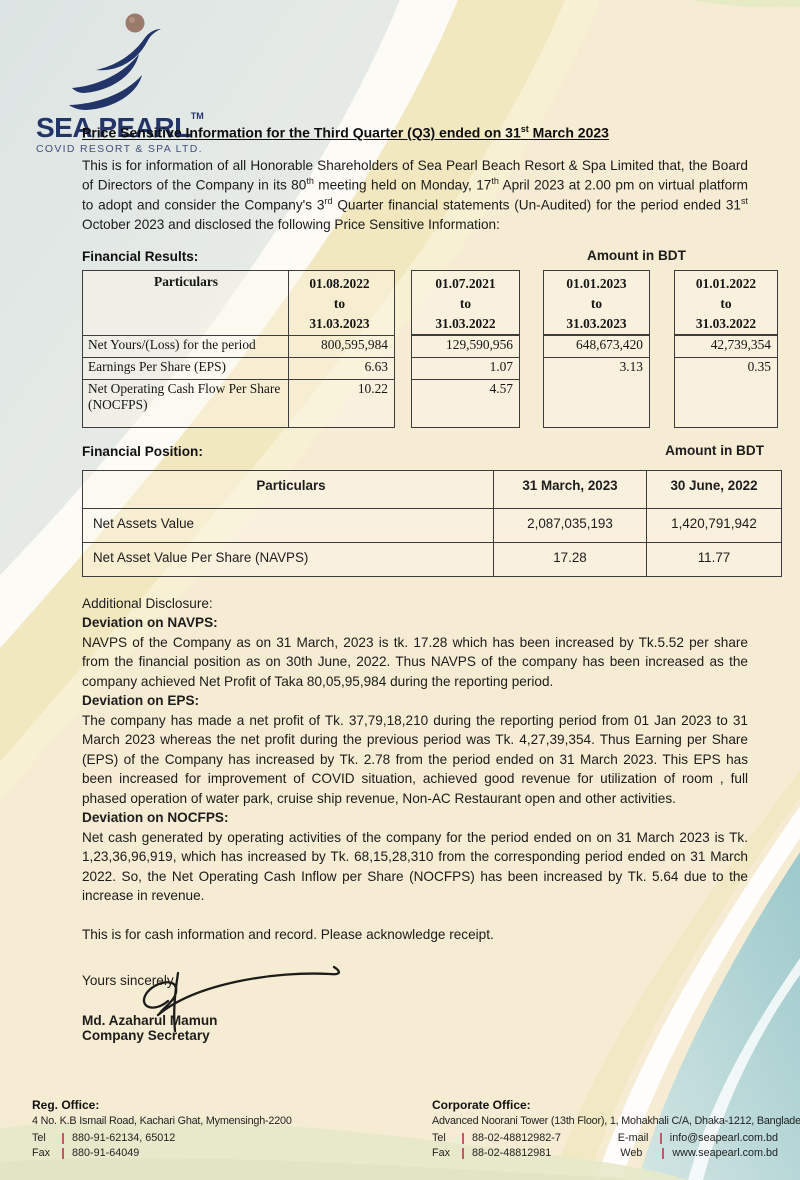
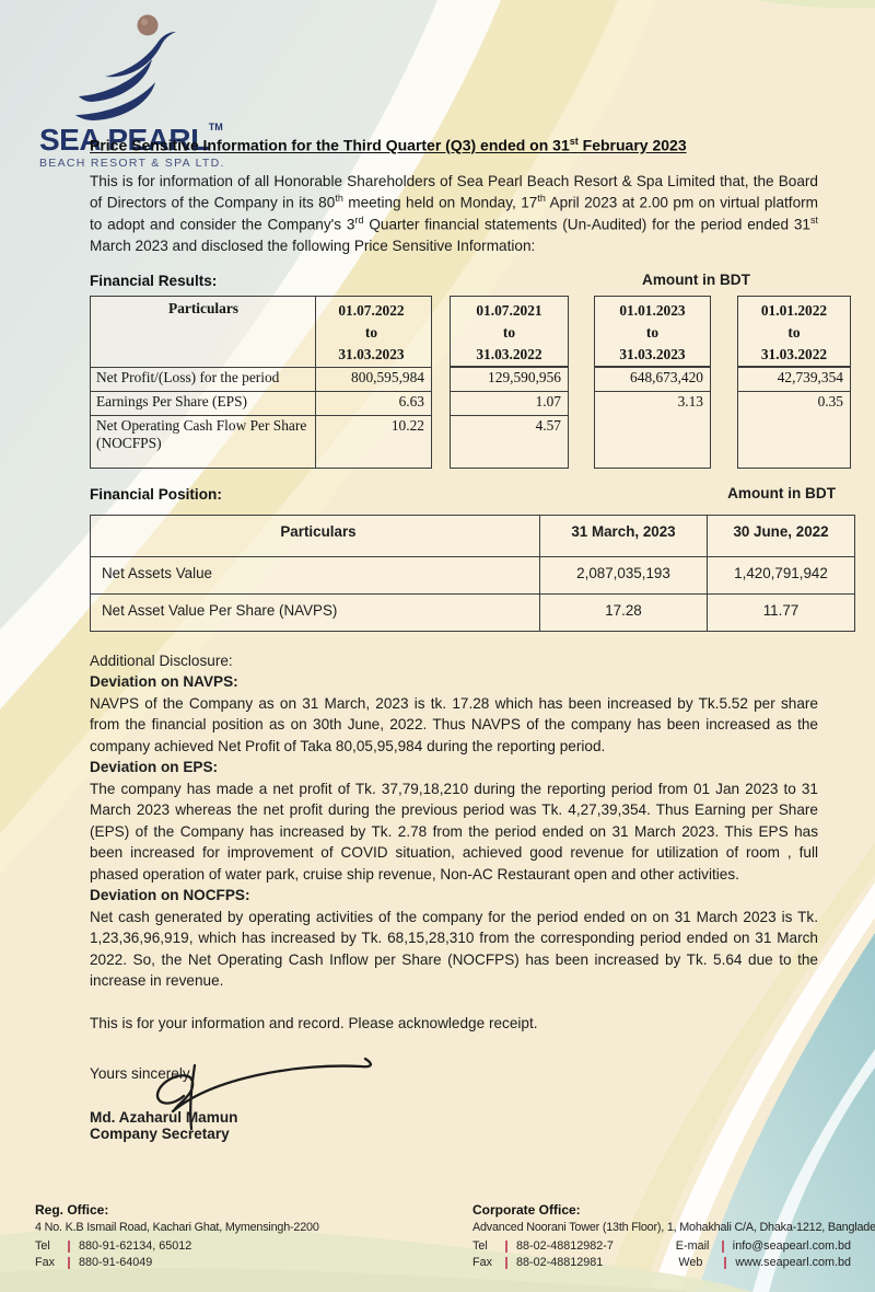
  SEA PEARLTM
- COVID RESORT & SPA LTD.
+ BEACH RESORT & SPA LTD.
- Price Sensitive Information for the Third Quarter (Q3) ended on 31st March 2023
+ Price Sensitive Information for the Third Quarter (Q3) ended on 31st February 2023
- This is for information of all Honorable Shareholders of Sea Pearl Beach Resort & Spa Limited that, the Board of Directors of the Company in its 80th meeting held on Monday, 17th April 2023 at 2.00 pm on virtual platform to adopt and consider the Company's 3rd Quarter financial statements (Un-Audited) for the period ended 31st October 2023 and disclosed the following Price Sensitive Information:
+ This is for information of all Honorable Shareholders of Sea Pearl Beach Resort & Spa Limited that, the Board of Directors of the Company in its 80th meeting held on Monday, 17th April 2023 at 2.00 pm on virtual platform to adopt and consider the Company's 3rd Quarter financial statements (Un-Audited) for the period ended 31st March 2023 and disclosed the following Price Sensitive Information:
  Financial Results:
  Amount in BDT
  Particulars
- 01.08.2022
+ 01.07.2022
  to
  31.03.2023
- Net Yours/(Loss) for the period
+ Net Profit/(Loss) for the period
  800,595,984
  Earnings Per Share (EPS)
  6.63
  Net Operating Cash Flow Per Share (NOCFPS)
  10.22
  01.07.2021
  to
  31.03.2022
  129,590,956
  1.07
  4.57
  01.01.2023
  to
  31.03.2023
  648,673,420
  3.13
  01.01.2022
  to
  31.03.2022
  42,739,354
  0.35
  Financial Position:
  Amount in BDT
  Particulars
  31 March, 2023
  30 June, 2022
  Net Assets Value
  2,087,035,193
  1,420,791,942
  Net Asset Value Per Share (NAVPS)
  17.28
  11.77
  Additional Disclosure:
  Deviation on NAVPS:
  NAVPS of the Company as on 31 March, 2023 is tk. 17.28 which has been increased by Tk.5.52 per share from the financial position as on 30th June, 2022. Thus NAVPS of the company has been increased as the company achieved Net Profit of Taka 80,05,95,984 during the reporting period.
  Deviation on EPS:
  The company has made a net profit of Tk. 37,79,18,210 during the reporting period from 01 Jan 2023 to 31 March 2023 whereas the net profit during the previous period was Tk. 4,27,39,354. Thus Earning per Share (EPS) of the Company has increased by Tk. 2.78 from the period ended on 31 March 2023. This EPS has been increased for improvement of COVID situation, achieved good revenue for utilization of room , full phased operation of water park, cruise ship revenue, Non-AC Restaurant open and other activities.
  Deviation on NOCFPS:
  Net cash generated by operating activities of the company for the period ended on on 31 March 2023 is Tk. 1,23,36,96,919, which has increased by Tk. 68,15,28,310 from the corresponding period ended on 31 March 2022. So, the Net Operating Cash Inflow per Share (NOCFPS) has been increased by Tk. 5.64 due to the increase in revenue.
- This is for cash information and record. Please acknowledge receipt.
+ This is for your information and record. Please acknowledge receipt.
  Yours sincerely,
  Md. Azaharul Mamun
  Company Secretary
  Reg. Office:
  4 No. K.B Ismail Road, Kachari Ghat, Mymensingh-2200
  Tel
  880-91-62134, 65012
  Fax
  880-91-64049
  Corporate Office:
  Advanced Noorani Tower (13th Floor), 1, Mohakhali C/A, Dhaka-1212, Banglade
  Tel
  88-02-48812982-7
  E-mail
  info@seapearl.com.bd
  Fax
  88-02-48812981
  Web
  www.seapearl.com.bd
